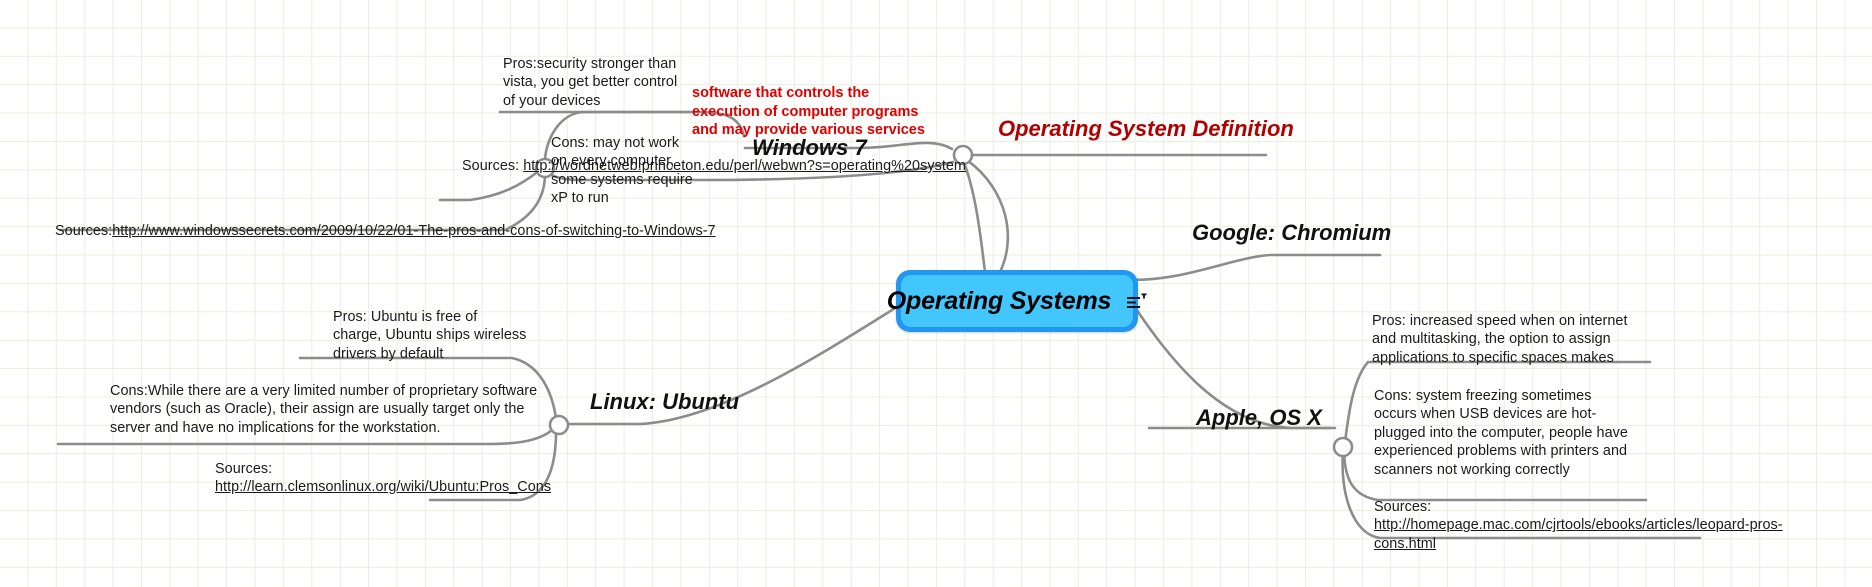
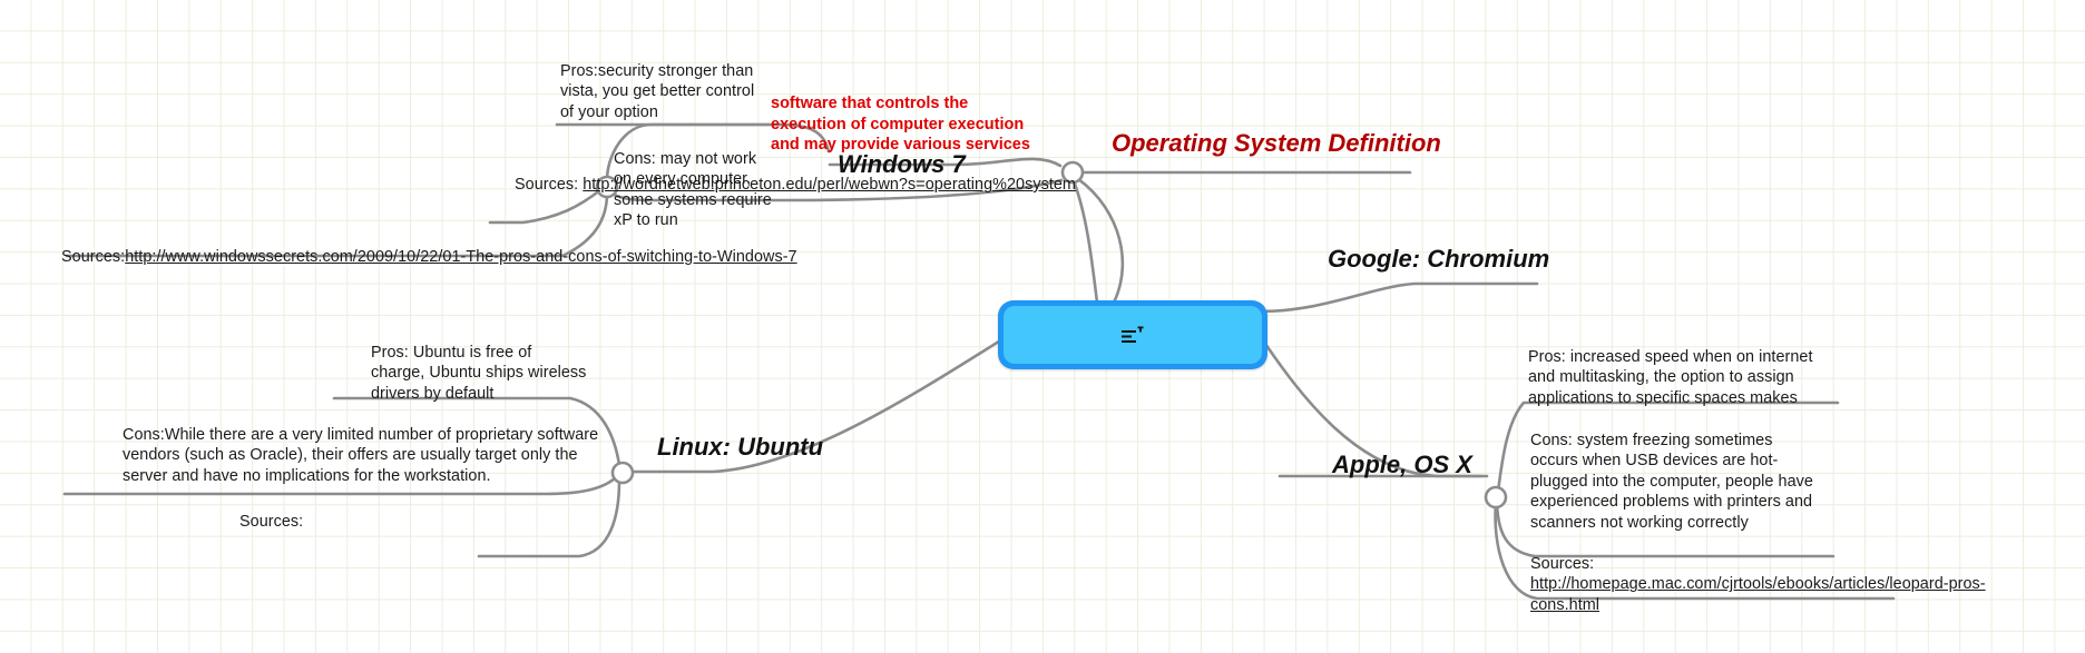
- Operating Systems
  Operating System Definition
- software that controls the execution of computer programs and may provide various services
+ software that controls the execution of computer execution and may provide various services
  Sources: http://wordnetweb.princeton.edu/perl/webwn?s=operating%20system
  Windows 7
- Pros:security stronger than vista, you get better control of your devices
+ Pros:security stronger than vista, you get better control of your option
  Cons: may not work on every computer, some systems require xP to run
  Sources:http://www.windowssecrets.com/2009/10/22/01-The-pros-and-cons-of-switching-to-Windows-7
  Google: Chromium
  Linux: Ubuntu
  Pros: Ubuntu is free of charge, Ubuntu ships wireless drivers by default
- Cons:While there are a very limited number of proprietary software vendors (such as Oracle), their assign are usually target only the server and have no implications for the workstation.
+ Cons:While there are a very limited number of proprietary software vendors (such as Oracle), their offers are usually target only the server and have no implications for the workstation.
  Sources:
- http://learn.clemsonlinux.org/wiki/Ubuntu:Pros_Cons
  Apple, OS X
  Pros: increased speed when on internet and multitasking, the option to assign applications to specific spaces makes
  Cons: system freezing sometimes occurs when USB devices are hot-plugged into the computer, people have experienced problems with printers and scanners not working correctly
  Sources:
  http://homepage.mac.com/cjrtools/ebooks/articles/leopard-pros-cons.html
